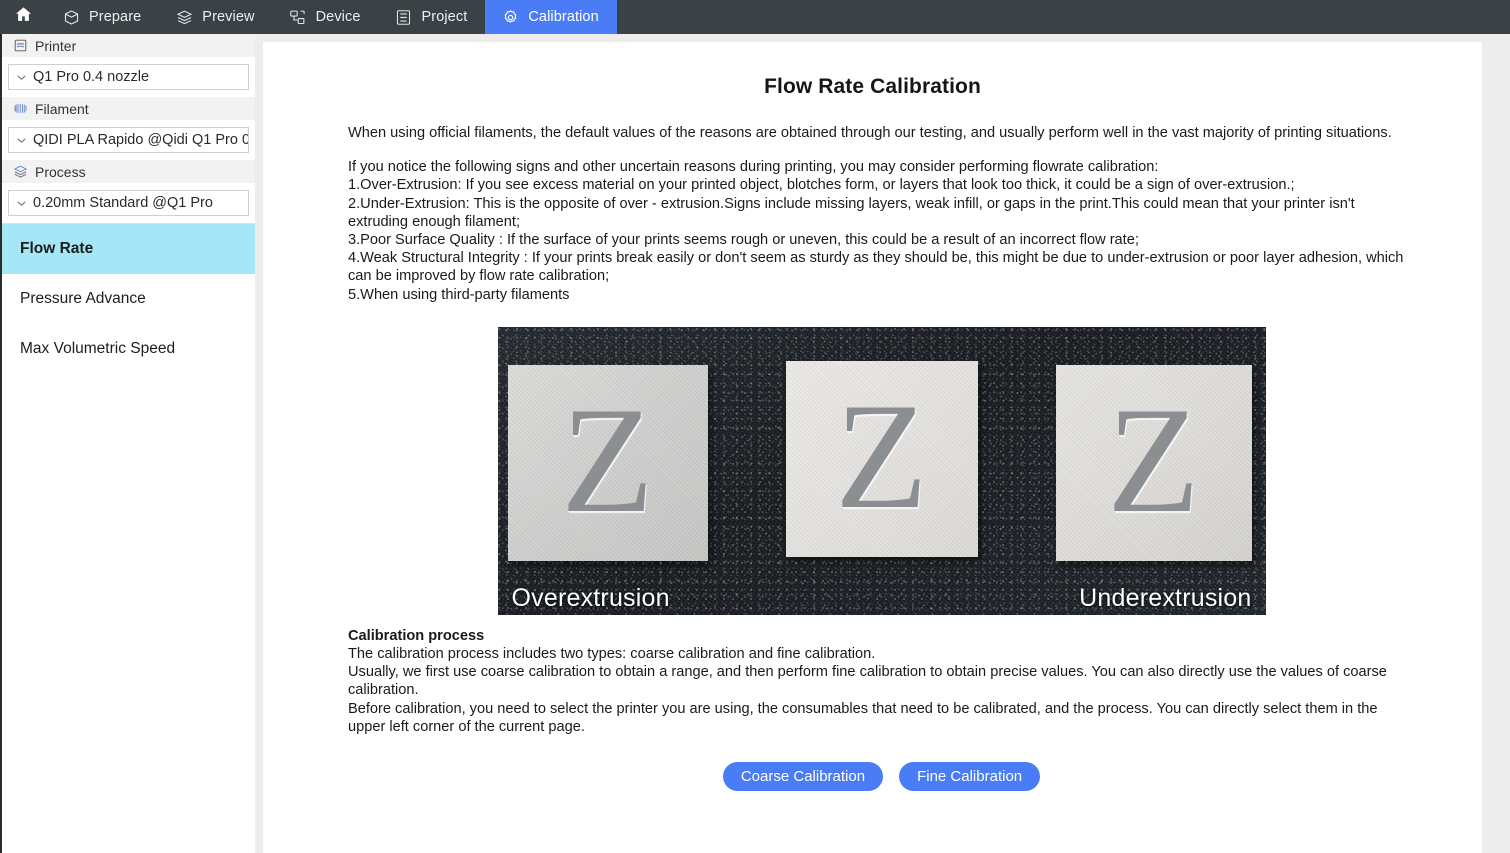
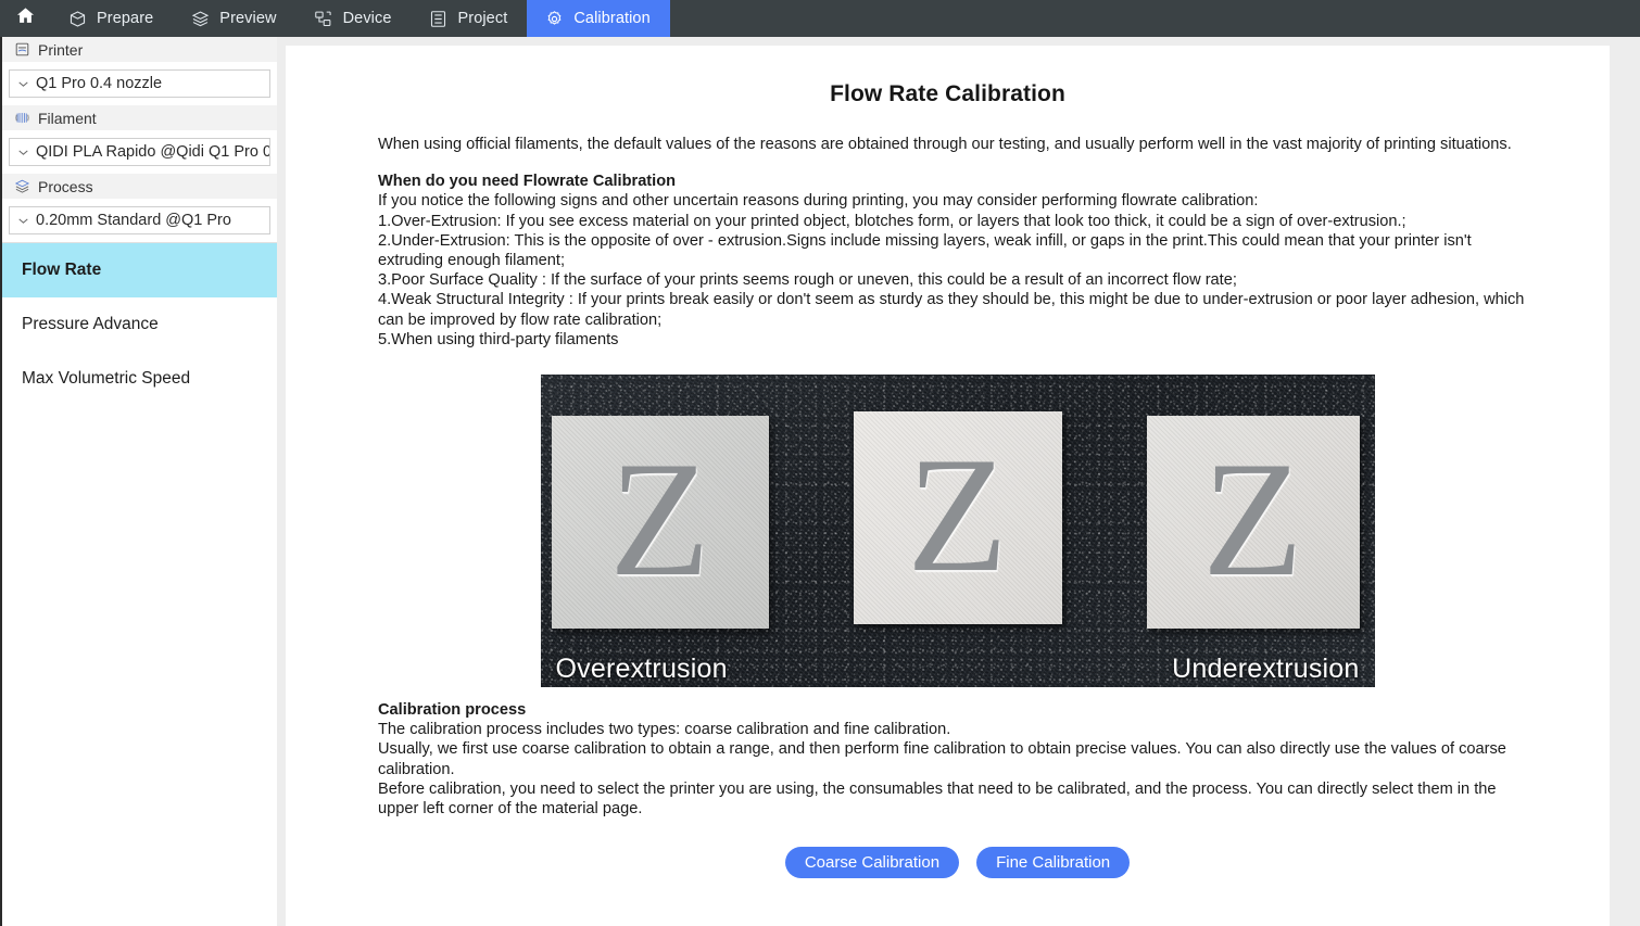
  Prepare
  Preview
  Device
  Project
  Calibration
  Printer
  Q1 Pro 0.4 nozzle
  Filament
  QIDI PLA Rapido @Qidi Q1 Pro 0
  Process
  0.20mm Standard @Q1 Pro
  Flow Rate
  Pressure Advance
  Max Volumetric Speed
  Flow Rate Calibration
  When using official filaments, the default values of the reasons are obtained through our testing, and usually perform well in the vast majority of printing situations.
+ When do you need Flowrate Calibration
  If you notice the following signs and other uncertain reasons during printing, you may consider performing flowrate calibration:
  1.Over-Extrusion: If you see excess material on your printed object, blotches form, or layers that look too thick, it could be a sign of over-extrusion.;
  2.Under-Extrusion: This is the opposite of over - extrusion.Signs include missing layers, weak infill, or gaps in the print.This could mean that your printer isn't extruding enough filament;
  3.Poor Surface Quality : If the surface of your prints seems rough or uneven, this could be a result of an incorrect flow rate;
  4.Weak Structural Integrity : If your prints break easily or don't seem as sturdy as they should be, this might be due to under-extrusion or poor layer adhesion, which can be improved by flow rate calibration;
  5.When using third-party filaments
  Z
  Z
  Z
  Overextrusion
  Underextrusion
  Calibration process
  The calibration process includes two types: coarse calibration and fine calibration.
  Usually, we first use coarse calibration to obtain a range, and then perform fine calibration to obtain precise values. You can also directly use the values of coarse calibration.
- Before calibration, you need to select the printer you are using, the consumables that need to be calibrated, and the process. You can directly select them in the upper left corner of the current page.
+ Before calibration, you need to select the printer you are using, the consumables that need to be calibrated, and the process. You can directly select them in the upper left corner of the material page.
  Coarse Calibration
  Fine Calibration
